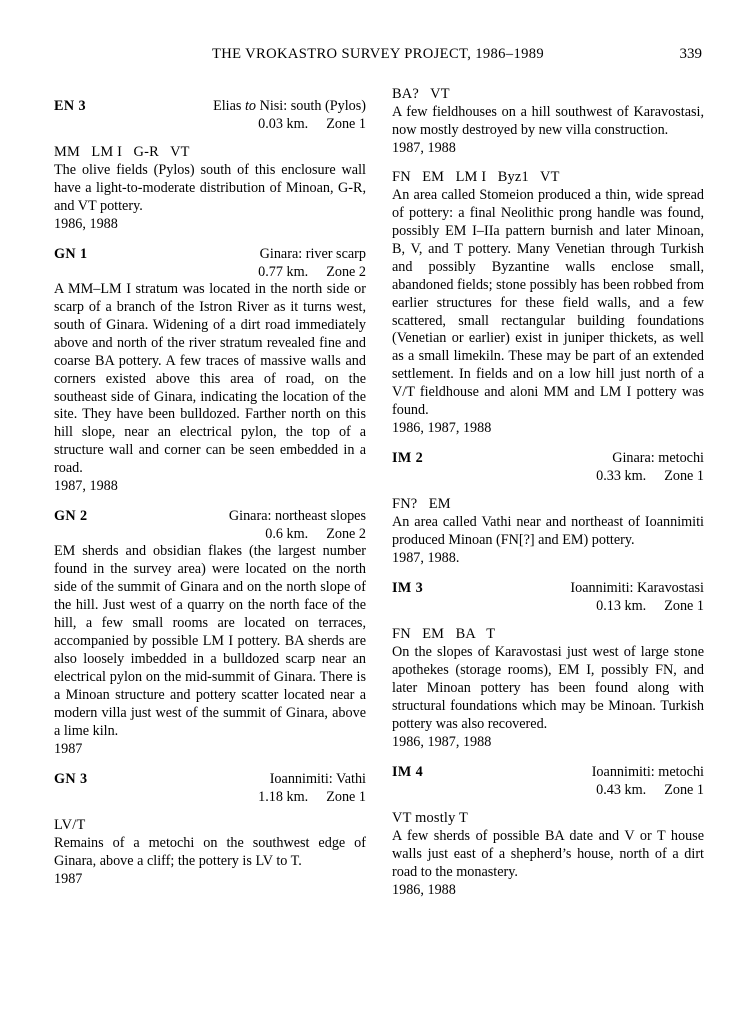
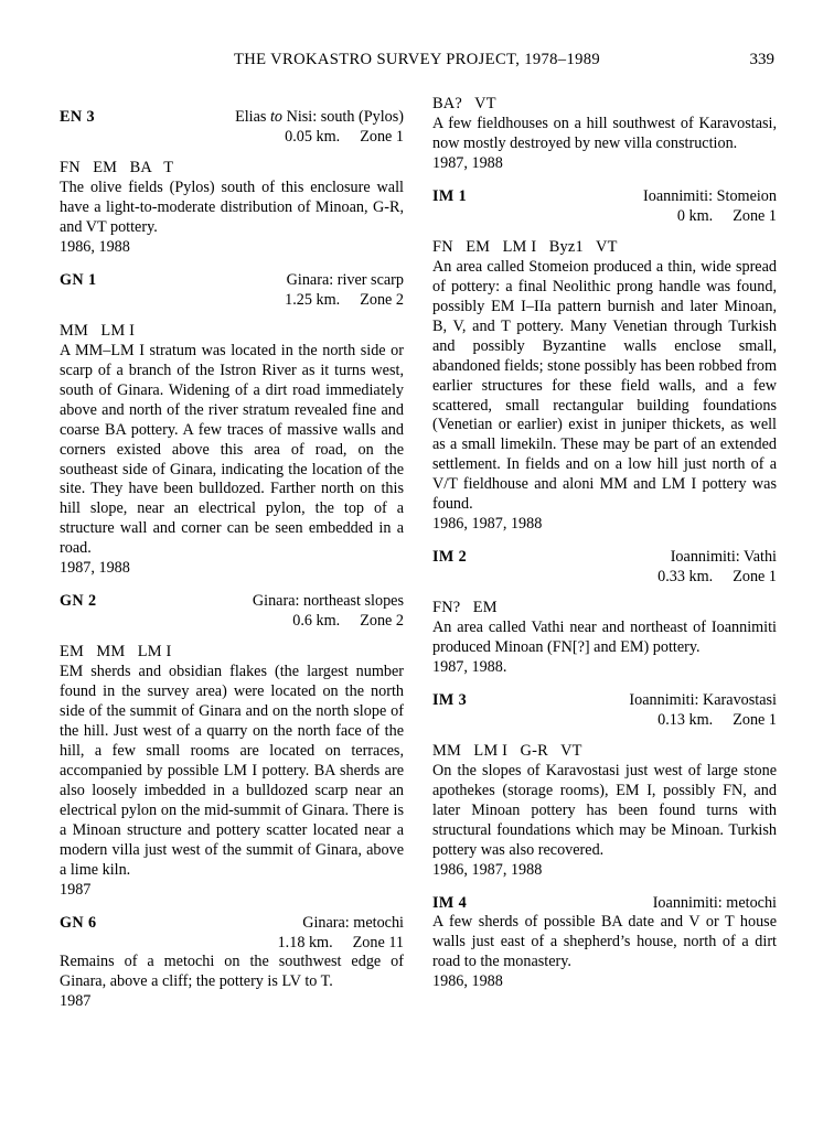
- THE VROKASTRO SURVEY PROJECT, 1986–1989
+ THE VROKASTRO SURVEY PROJECT, 1978–1989
  339
  EN 3
  Elias to Nisi: south (Pylos)
- 0.03 km. Zone 1
+ 0.05 km. Zone 1
- MM LM I G-R VT
+ FN EM BA T
  The olive fields (Pylos) south of this enclosure wall have a light-to-moderate distribution of Minoan, G-R, and VT pottery.
  1986, 1988
  GN 1
  Ginara: river scarp
- 0.77 km. Zone 2
+ 1.25 km. Zone 2
+ MM LM I
  A MM–LM I stratum was located in the north side or scarp of a branch of the Istron River as it turns west, south of Ginara. Widening of a dirt road immediately above and north of the river stratum revealed fine and coarse BA pottery. A few traces of massive walls and corners existed above this area of road, on the southeast side of Ginara, indicating the location of the site. They have been bulldozed. Farther north on this hill slope, near an electrical pylon, the top of a structure wall and corner can be seen embedded in a road.
  1987, 1988
  GN 2
  Ginara: northeast slopes
  0.6 km. Zone 2
+ EM MM LM I
  EM sherds and obsidian flakes (the largest number found in the survey area) were located on the north side of the summit of Ginara and on the north slope of the hill. Just west of a quarry on the north face of the hill, a few small rooms are located on terraces, accompanied by possible LM I pottery. BA sherds are also loosely imbedded in a bulldozed scarp near an electrical pylon on the mid-summit of Ginara. There is a Minoan structure and pottery scatter located near a modern villa just west of the summit of Ginara, above a lime kiln.
  1987
- GN 3
+ GN 6
- Ioannimiti: Vathi
+ Ginara: metochi
- 1.18 km. Zone 1
+ 1.18 km. Zone 11
- LV/T
  Remains of a metochi on the southwest edge of Ginara, above a cliff; the pottery is LV to T.
  1987
  BA? VT
  A few fieldhouses on a hill southwest of Karavostasi, now mostly destroyed by new villa construction.
  1987, 1988
+ IM 1
+ Ioannimiti: Stomeion
+ 0 km. Zone 1
  FN EM LM I Byz1 VT
  An area called Stomeion produced a thin, wide spread of pottery: a final Neolithic prong handle was found, possibly EM I–IIa pattern burnish and later Minoan, B, V, and T pottery. Many Venetian through Turkish and possibly Byzantine walls enclose small, abandoned fields; stone possibly has been robbed from earlier structures for these field walls, and a few scattered, small rectangular building foundations (Venetian or earlier) exist in juniper thickets, as well as a small limekiln. These may be part of an extended settlement. In fields and on a low hill just north of a V/T fieldhouse and aloni MM and LM I pottery was found.
  1986, 1987, 1988
  IM 2
- Ginara: metochi
+ Ioannimiti: Vathi
  0.33 km. Zone 1
  FN? EM
  An area called Vathi near and northeast of Ioannimiti produced Minoan (FN[?] and EM) pottery.
  1987, 1988.
  IM 3
  Ioannimiti: Karavostasi
  0.13 km. Zone 1
- FN EM BA T
+ MM LM I G-R VT
- On the slopes of Karavostasi just west of large stone apothekes (storage rooms), EM I, possibly FN, and later Minoan pottery has been found along with structural foundations which may be Minoan. Turkish pottery was also recovered.
+ On the slopes of Karavostasi just west of large stone apothekes (storage rooms), EM I, possibly FN, and later Minoan pottery has been found turns with structural foundations which may be Minoan. Turkish pottery was also recovered.
  1986, 1987, 1988
  IM 4
  Ioannimiti: metochi
- 0.43 km. Zone 1
- VT mostly T
  A few sherds of possible BA date and V or T house walls just east of a shepherd’s house, north of a dirt road to the monastery.
  1986, 1988
